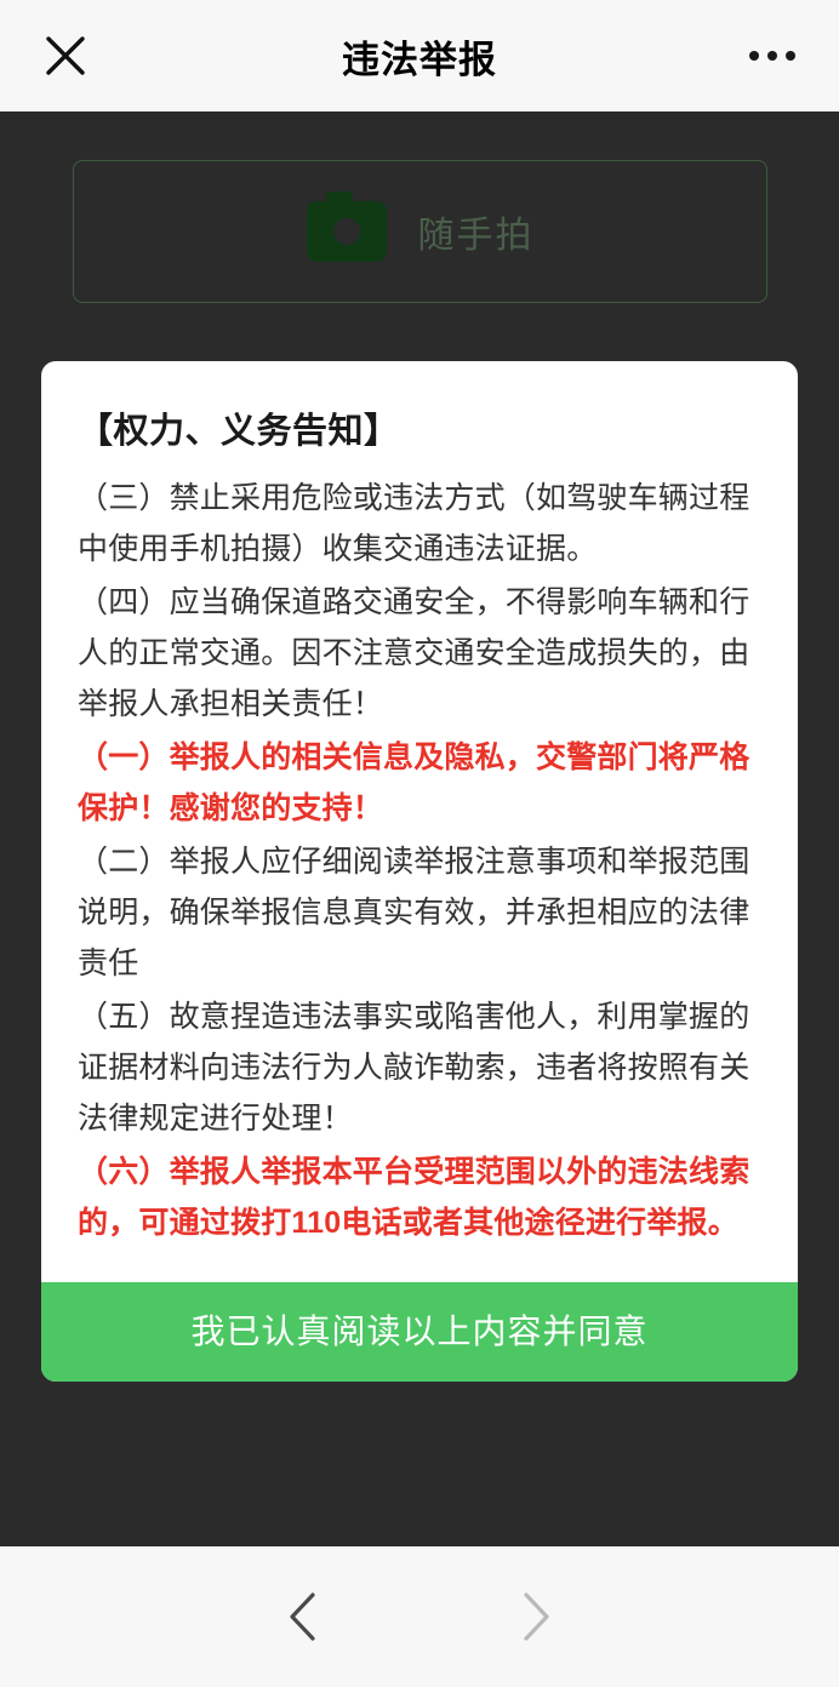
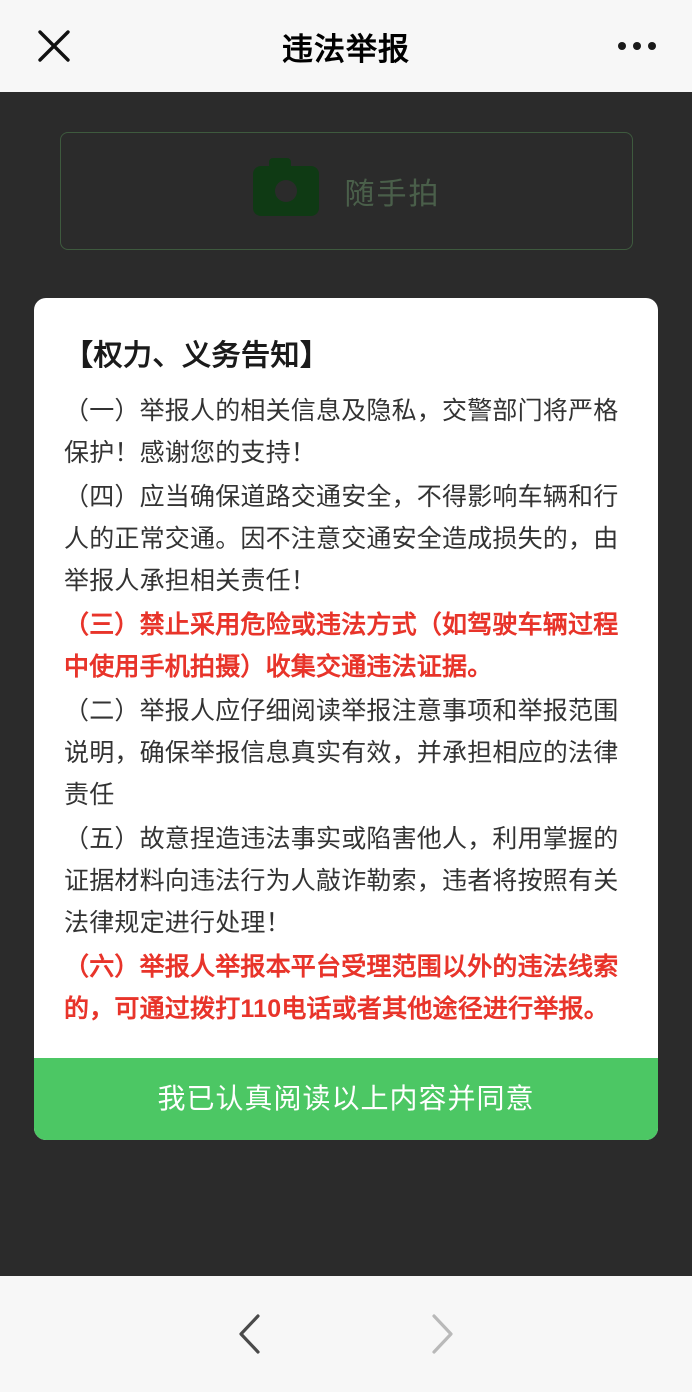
  违法举报
  随手拍
  【权力、义务告知】
- （三）禁止采用危险或违法方式（如驾驶车辆过程中使用手机拍摄）收集交通违法证据。
+ （一）举报人的相关信息及隐私，交警部门将严格保护！感谢您的支持！
  （四）应当确保道路交通安全，不得影响车辆和行人的正常交通。因不注意交通安全造成损失的，由举报人承担相关责任！
- （一）举报人的相关信息及隐私，交警部门将严格保护！感谢您的支持！
+ （三）禁止采用危险或违法方式（如驾驶车辆过程中使用手机拍摄）收集交通违法证据。
  （二）举报人应仔细阅读举报注意事项和举报范围说明，确保举报信息真实有效，并承担相应的法律责任
  （五）故意捏造违法事实或陷害他人，利用掌握的证据材料向违法行为人敲诈勒索，违者将按照有关法律规定进行处理！
  （六）举报人举报本平台受理范围以外的违法线索的，可通过拨打110电话或者其他途径进行举报。
  我已认真阅读以上内容并同意
